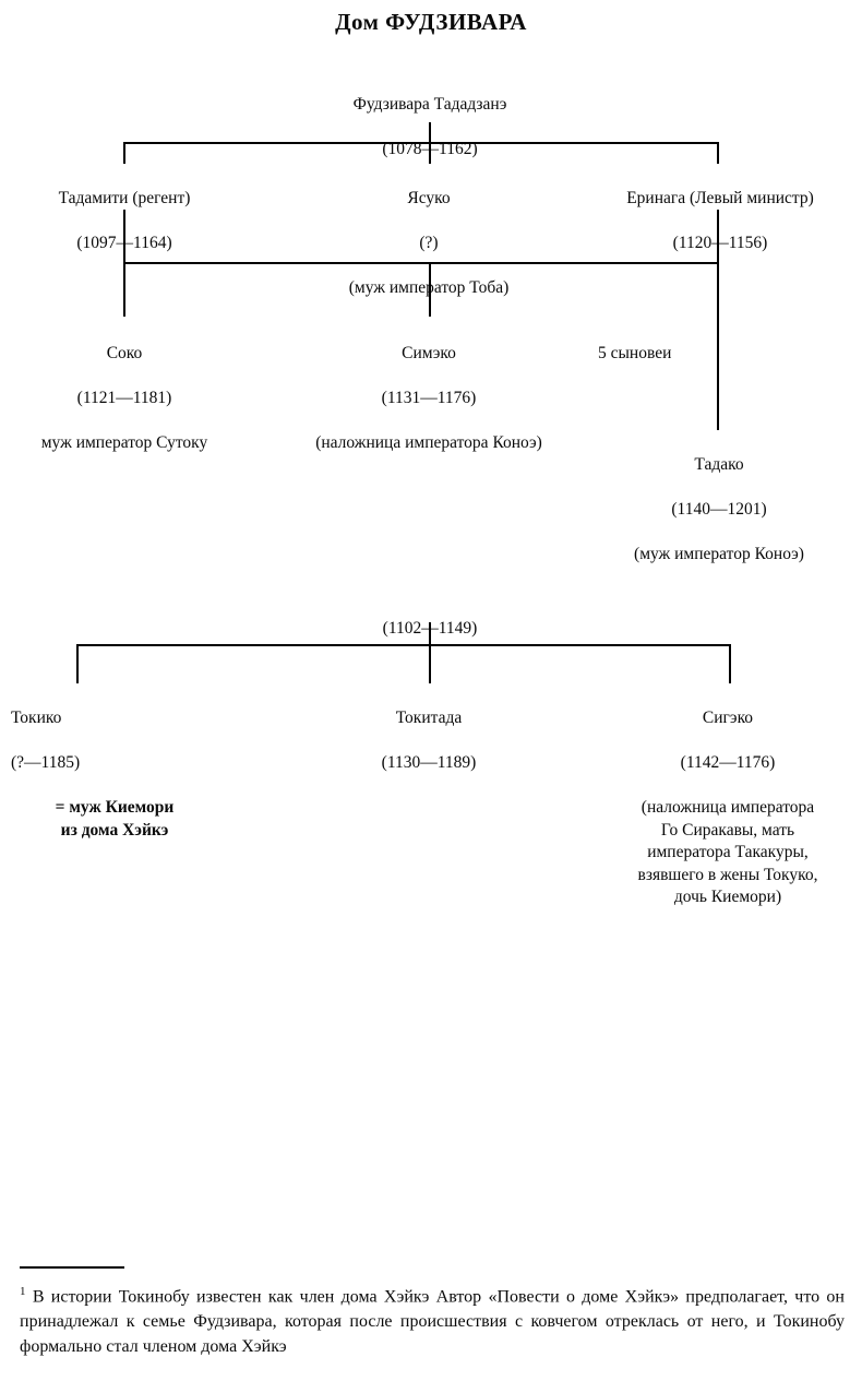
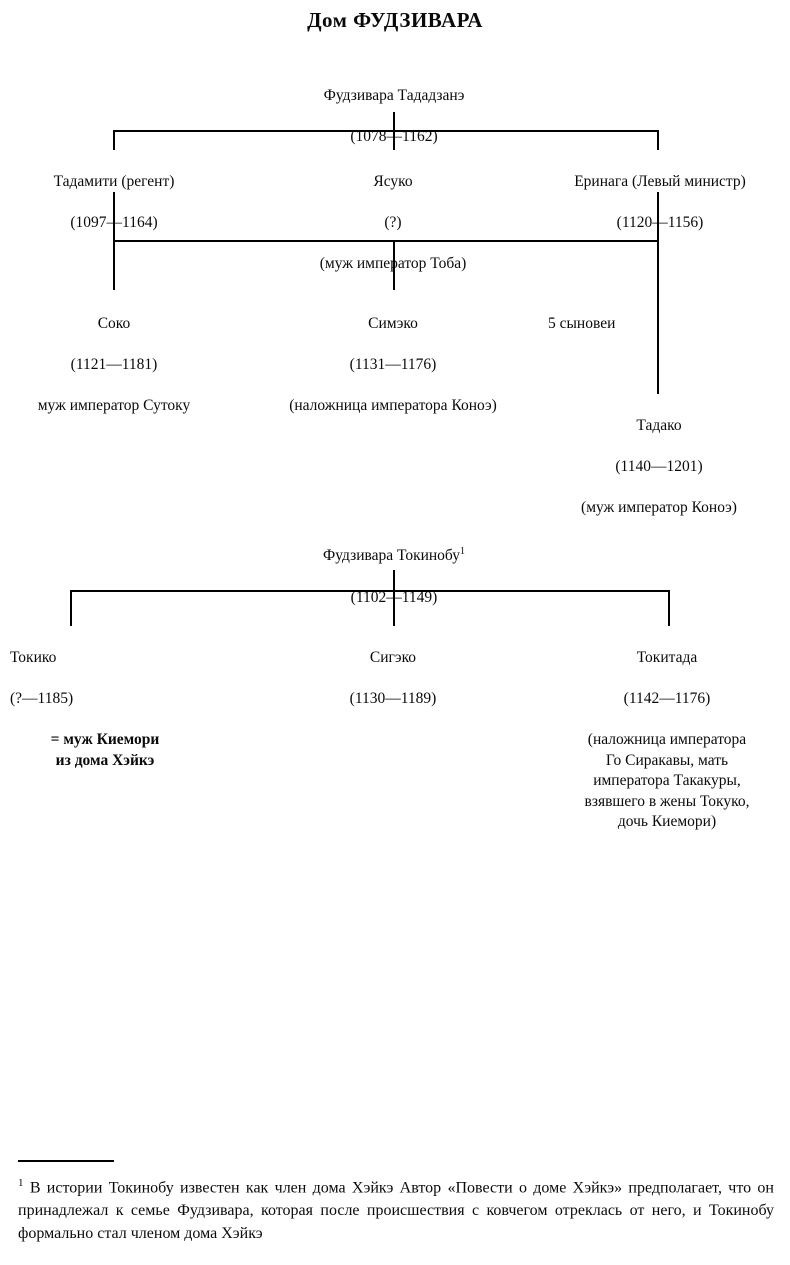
  Дом ФУДЗИВАРА
  Фудзивара Тададзанэ
  (10781162)
  Тадамити (регент)
  (10971164)
  Ясуко
  (?)
  (муж импеатор Тоба)
  Еринага (Левый министр)
  (1120—1156)
  Соко
  (1121—1181)
  муж император Сутоку
  Симэко
  (1131—1176)
  (наложница императора Коноэ)
  5 сыновеи
  Тадако
  (1140—1201)
  (муж император Коноэ)
+ Фудзивара Токинобу1
  (11021149)
  Токико
  (?—1185)
  = муж Киемори
  из дома Хэйкэ
- Токитада
+ Сигэко
  (1130—1189)
- Сигэко
+ Токитада
  (1142—1176)
  (наложница императора
  Го Сиракавы, мать
  императора Такакуры,
  взявшего в жены Токуко,
  дочь Киемори)
  1 В истории Токинобу известен как член дома Хэйкэ Автор «Повести о доме Хэйкэ» предполагает, что он принадлежал к семье Фудзивара, которая после происшествия с ковчегом отреклась от него, и Токинобу формально стал членом дома Хэйкэ
